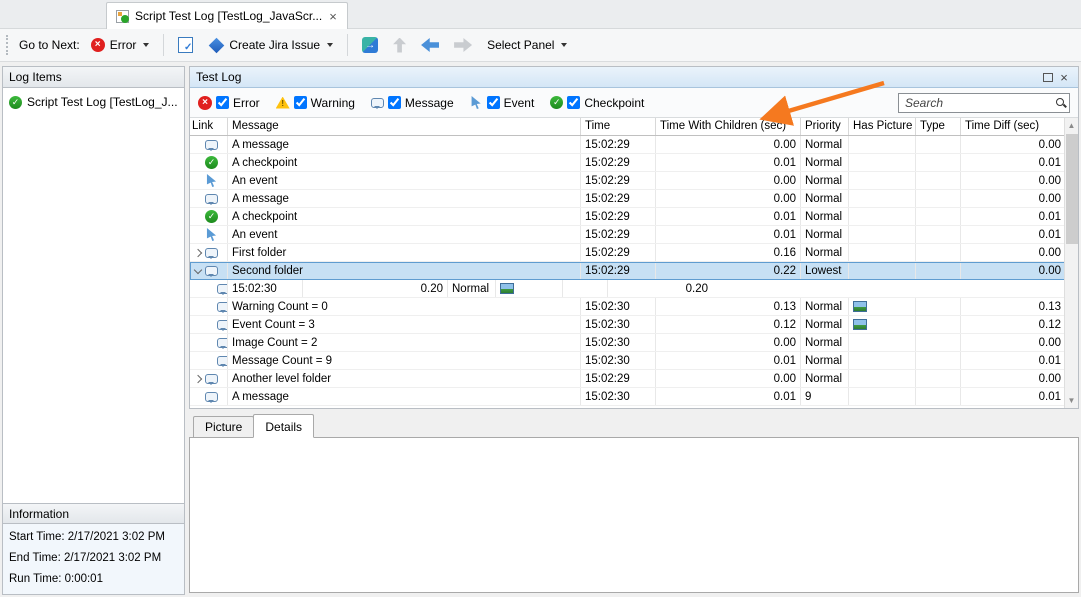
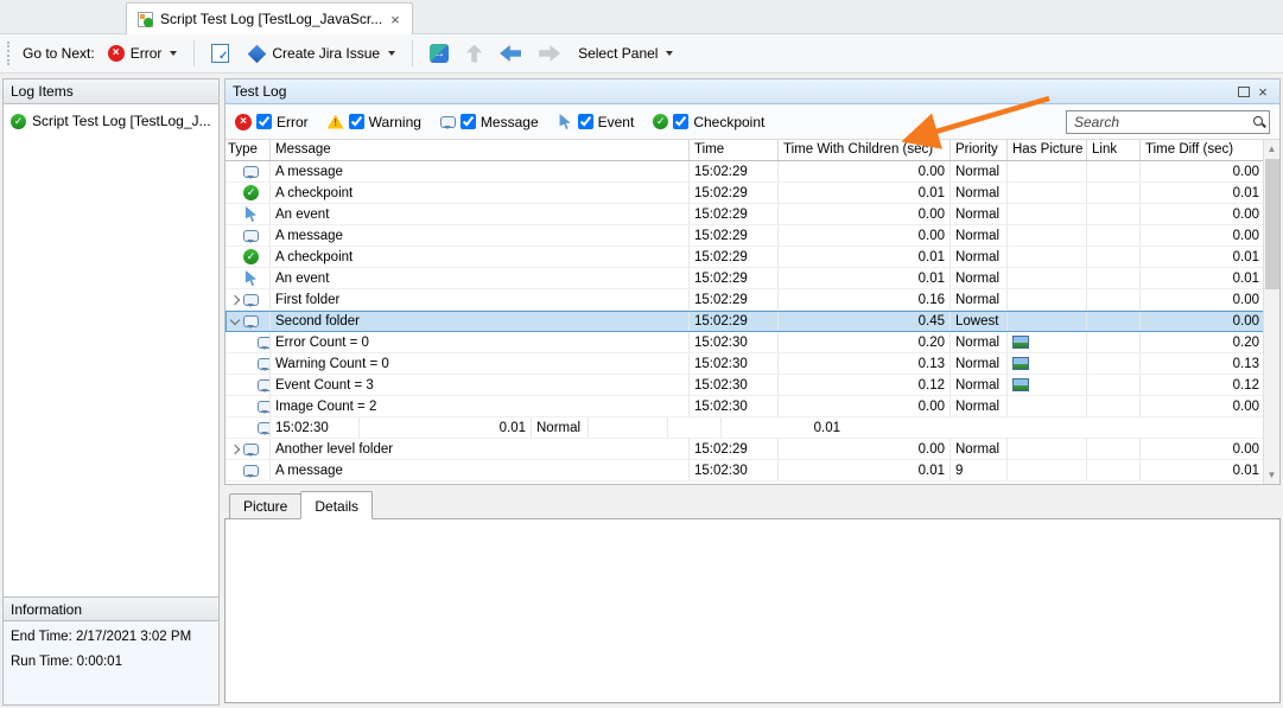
  Script Test Log [TestLog_JavaScr...
  Go to Next:
  Error
  Create Jira Issue
  Select Panel
  Log Items
  Script Test Log [TestLog_J...
  Information
- Start Time: 2/17/2021 3:02 PM
  End Time: 2/17/2021 3:02 PM
  Run Time: 0:00:01
  Test Log
  Error
  Warning
  Message
  Event
  Checkpoint
  Search
- Link
+ Type
  Message
  Time
  Time With Children (sec)
  Priority
  Has Picture
- Type
+ Link
  Time Diff (sec)
  A message
  15:02:29
  0.00
  Normal
  0.00
  A checkpoint
  15:02:29
  0.01
  Normal
  0.01
  An event
  15:02:29
  0.00
  Normal
  0.00
  A message
  15:02:29
  0.00
  Normal
  0.00
  A checkpoint
  15:02:29
  0.01
  Normal
  0.01
  An event
  15:02:29
  0.01
  Normal
  0.01
  First folder
  15:02:29
  0.16
  Normal
  0.00
  Second folder
  15:02:29
- 0.22
+ 0.45
  Lowest
  0.00
+ Error Count = 0
  15:02:30
  0.20
  Normal
  0.20
  Warning Count = 0
  15:02:30
  0.13
  Normal
  0.13
  Event Count = 3
  15:02:30
  0.12
  Normal
  0.12
  Image Count = 2
  15:02:30
  0.00
  Normal
  0.00
- Message Count = 9
  15:02:30
  0.01
  Normal
  0.01
  Another level folder
  15:02:29
  0.00
  Normal
  0.00
  A message
  15:02:30
  0.01
  9
  0.01
  Picture
  Details
